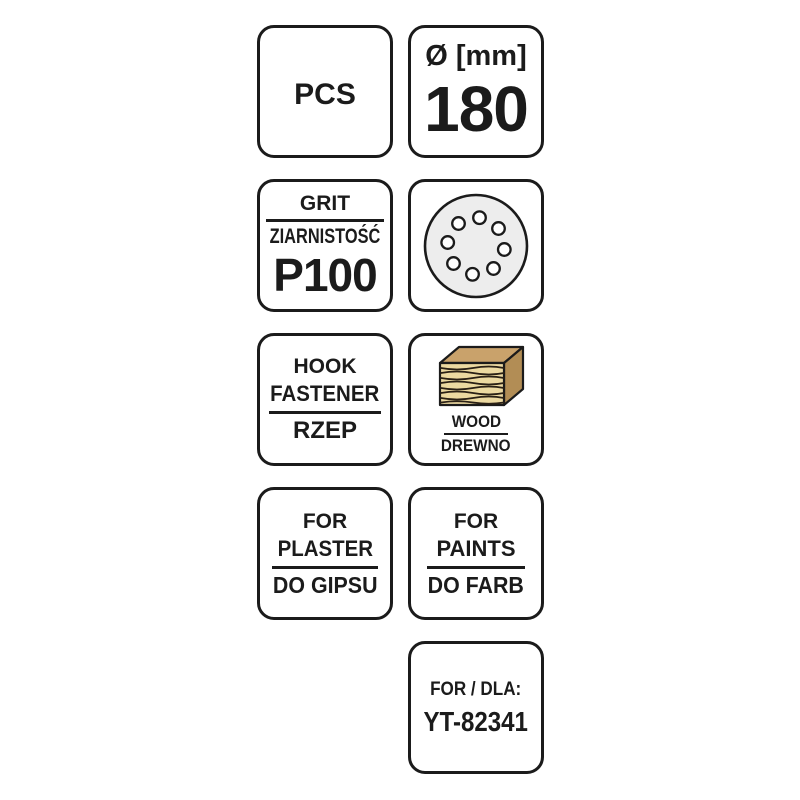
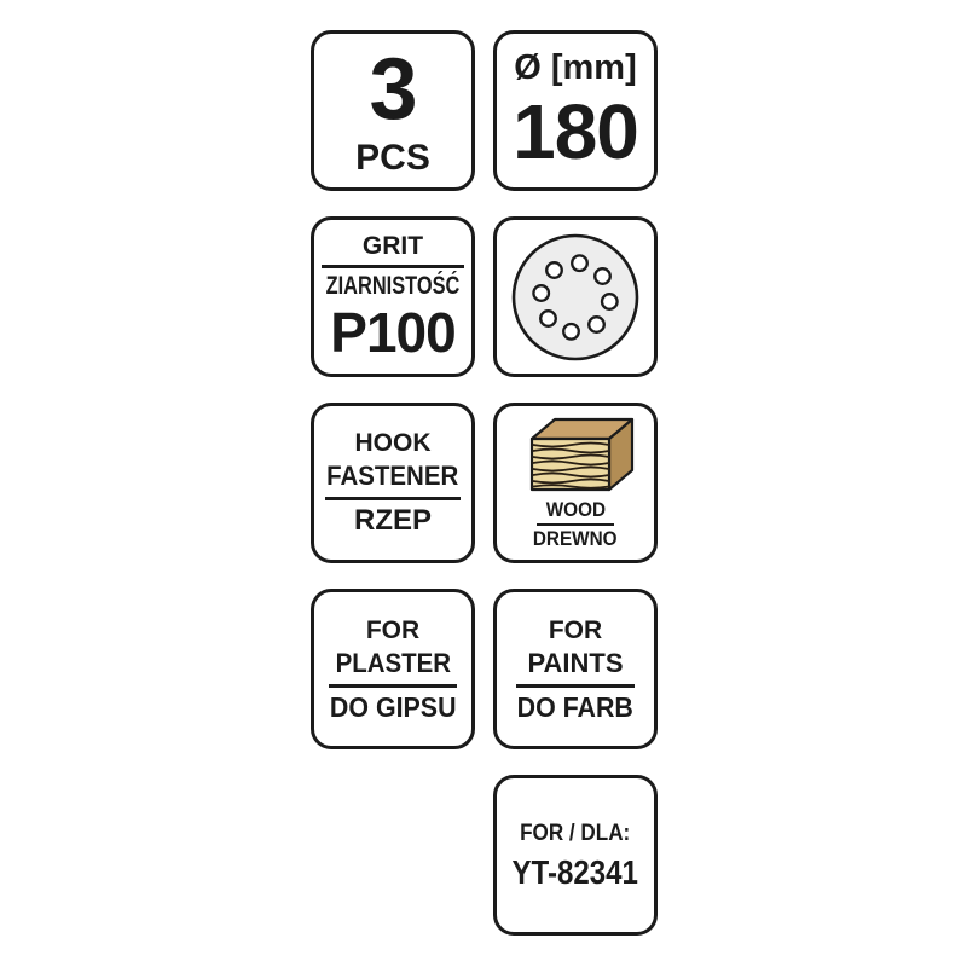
+ 3
  PCS
  Ø [mm]
  180
  GRIT
  ZIARNISTOŚĆ
  P100
  HOOK
  FASTENER
  RZEP
  WOOD
  DREWNO
  FOR
  PLASTER
  DO GIPSU
  FOR
  PAINTS
  DO FARB
  FOR / DLA:
  YT-82341
